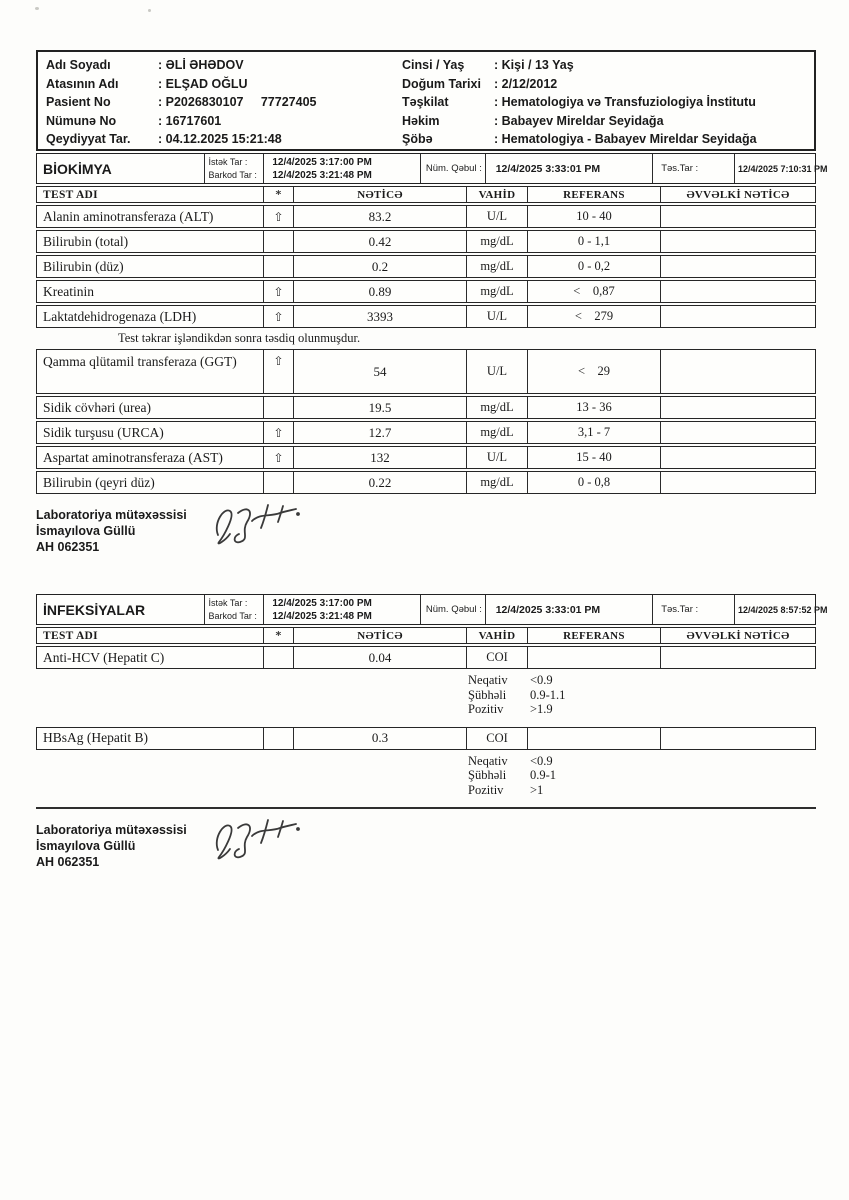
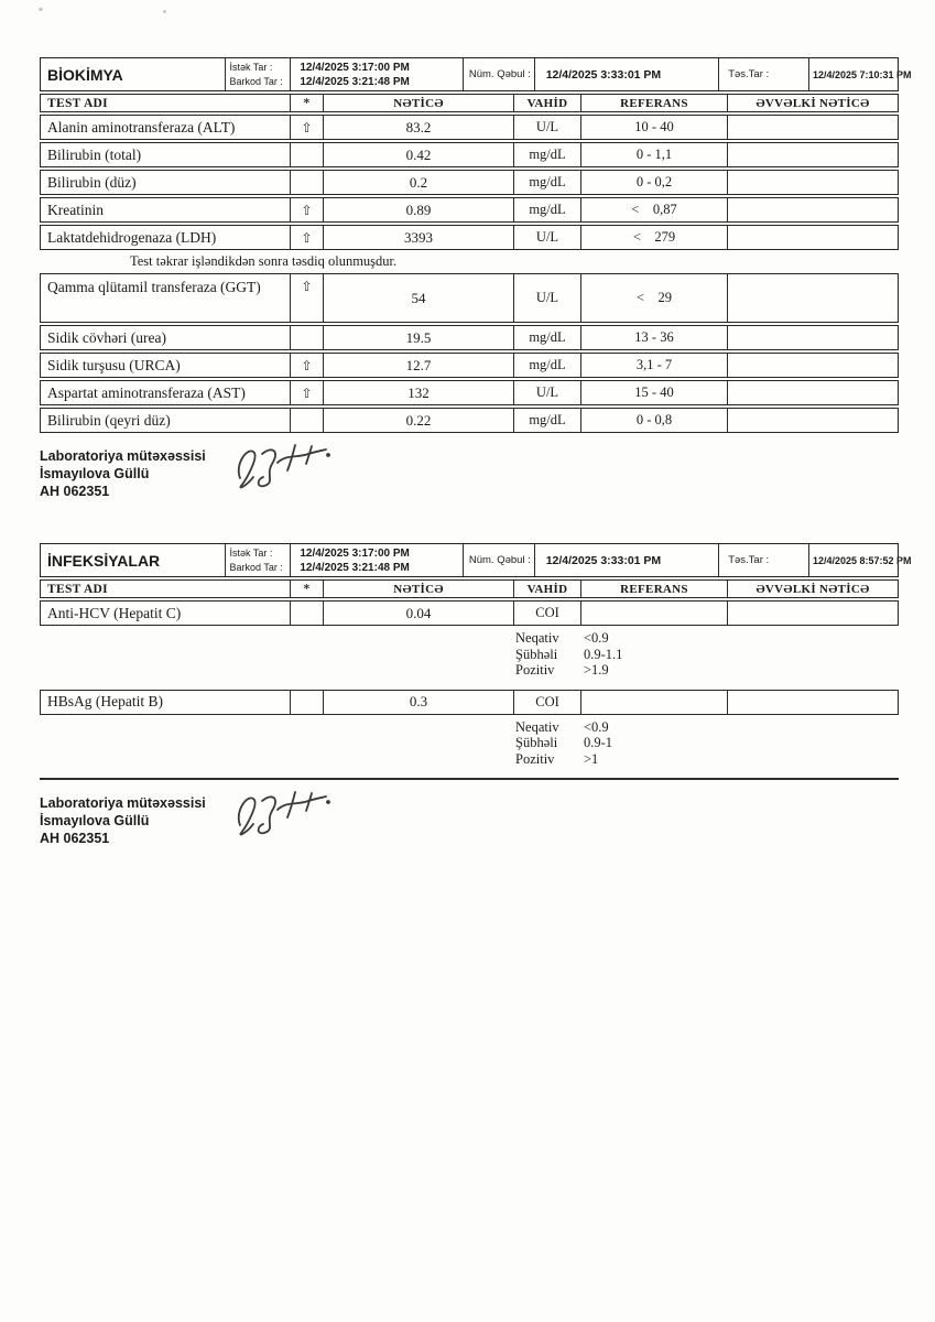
- Adı Soyadı
- : ƏLİ ƏHƏDOV
- Atasının Adı
- : ELŞAD OĞLU
- Pasient No
- : P2026830107 77727405
- Nümunə No
- : 16717601
- Qeydiyyat Tar.
- : 04.12.2025 15:21:48
- Cinsi / Yaş
- : Kişi / 13 Yaş
- Doğum Tarixi
- : 2/12/2012
- Təşkilat
- : Hematologiya və Transfuziologiya İnstitutu
- Həkim
- : Babayev Mireldar Seyidağa
- Şöbə
- : Hematologiya - Babayev Mireldar Seyidağa
  BİOKİMYA
  İstək Tar :
  Barkod Tar :
  12/4/2025 3:17:00 PM
  12/4/2025 3:21:48 PM
  Nüm. Qəbul :
  12/4/2025 3:33:01 PM
  Təs.Tar :
  12/4/2025 7:10:31 PM
  TEST ADI
  *
  NƏTİCƏ
  VAHİD
  REFERANS
  ƏVVƏLKİ NƏTİCƏ
  Alanin aminotransferaza (ALT)
  ⇧
  83.2
  U/L
  10 - 40
  Bilirubin (total)
  0.42
  mg/dL
  0 - 1,1
  Bilirubin (düz)
  0.2
  mg/dL
  0 - 0,2
  Kreatinin
  ⇧
  0.89
  mg/dL
  < 0,87
  Laktatdehidrogenaza (LDH)
  ⇧
  3393
  U/L
  < 279
  Test təkrar işləndikdən sonra təsdiq olunmuşdur.
  Qamma qlütamil transferaza (GGT)
  ⇧
  54
  U/L
  < 29
  Sidik cövhəri (urea)
  19.5
  mg/dL
  13 - 36
  Sidik turşusu (URCA)
  ⇧
  12.7
  mg/dL
  3,1 - 7
  Aspartat aminotransferaza (AST)
  ⇧
  132
  U/L
  15 - 40
  Bilirubin (qeyri düz)
  0.22
  mg/dL
  0 - 0,8
  Laboratoriya mütəxəssisi
  İsmayılova Güllü
  AH 062351
  İNFEKSİYALAR
  İstək Tar :
  Barkod Tar :
  12/4/2025 3:17:00 PM
  12/4/2025 3:21:48 PM
  Nüm. Qəbul :
  12/4/2025 3:33:01 PM
  Təs.Tar :
  12/4/2025 8:57:52 PM
  TEST ADI
  *
  NƏTİCƏ
  VAHİD
  REFERANS
  ƏVVƏLKİ NƏTİCƏ
  Anti-HCV (Hepatit C)
  0.04
  COI
  Neqativ
  <0.9
  Şübhəli
  0.9-1.1
  Pozitiv
  >1.9
  HBsAg (Hepatit B)
  0.3
  COI
  Neqativ
  <0.9
  Şübhəli
  0.9-1
  Pozitiv
  >1
  Laboratoriya mütəxəssisi
  İsmayılova Güllü
  AH 062351
